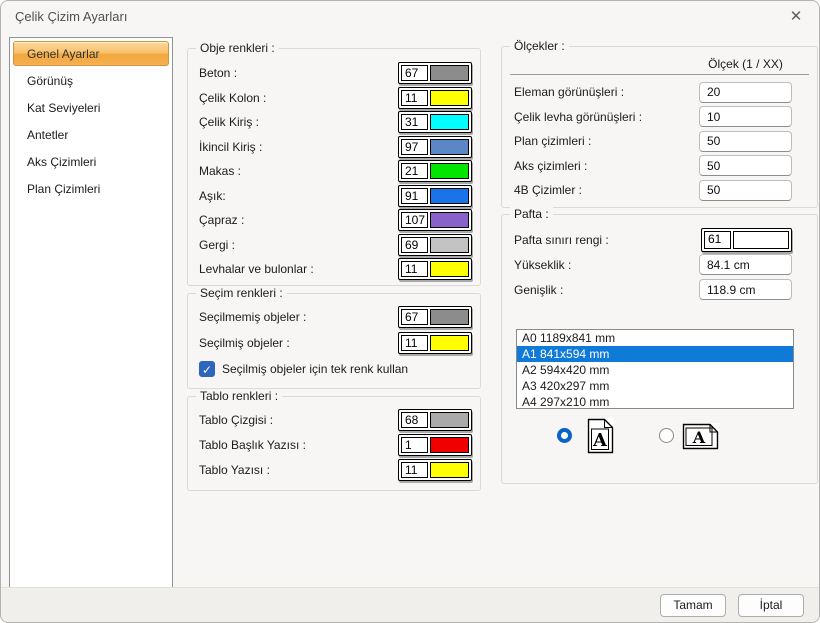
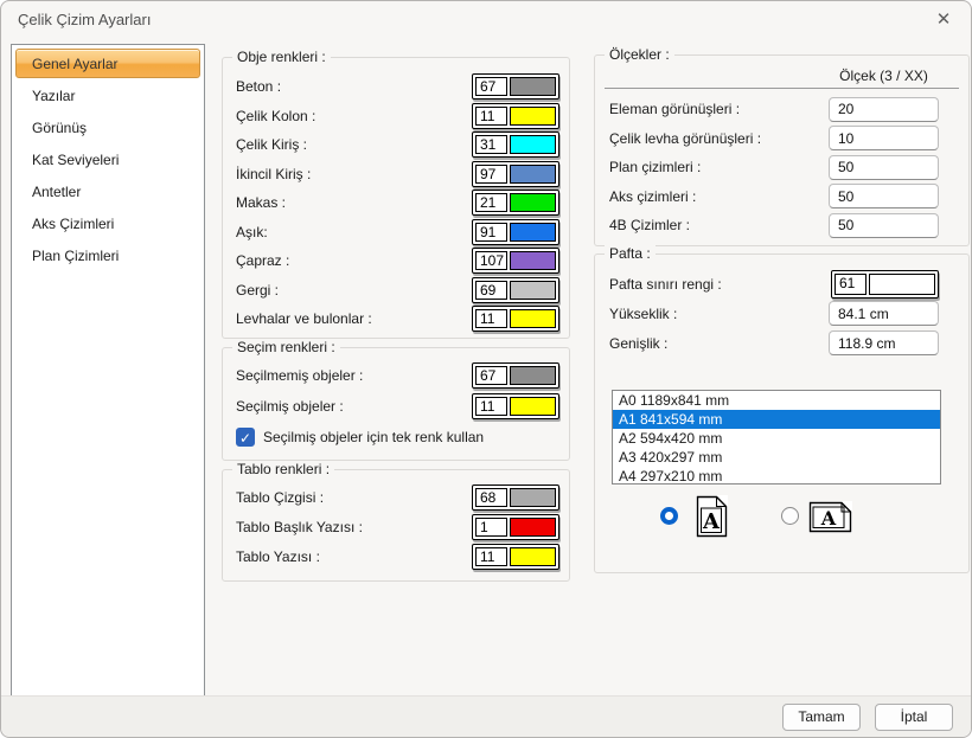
  Çelik Çizim Ayarları
  ✕
  Genel Ayarlar
+ Yazılar
  Görünüş
  Kat Seviyeleri
  Antetler
  Aks Çizimleri
  Plan Çizimleri
  Obje renkleri :
  Beton :
  67
  Çelik Kolon :
  11
  Çelik Kiriş :
  31
  İkincil Kiriş :
  97
  Makas :
  21
  Aşık:
  91
  Çapraz :
  107
  Gergi :
  69
  Levhalar ve bulonlar :
  11
  Seçim renkleri :
  Seçilmemiş objeler :
  67
  Seçilmiş objeler :
  11
  ✓
  Seçilmiş objeler için tek renk kullan
  Tablo renkleri :
  Tablo Çizgisi :
  68
  Tablo Başlık Yazısı :
  1
  Tablo Yazısı :
  11
  Ölçekler :
- Ölçek (1 / XX)
+ Ölçek (3 / XX)
  Eleman görünüşleri :
  20
  Çelik levha görünüşleri :
  10
  Plan çizimleri :
  50
  Aks çizimleri :
  50
  4B Çizimler :
  50
  Pafta :
  Pafta sınırı rengi :
  61
  Yükseklik :
  84.1 cm
  Genişlik :
  118.9 cm
  A0 1189x841 mm
  A1 841x594 mm
  A2 594x420 mm
  A3 420x297 mm
  A4 297x210 mm
  A
  A
  Tamam
  İptal
